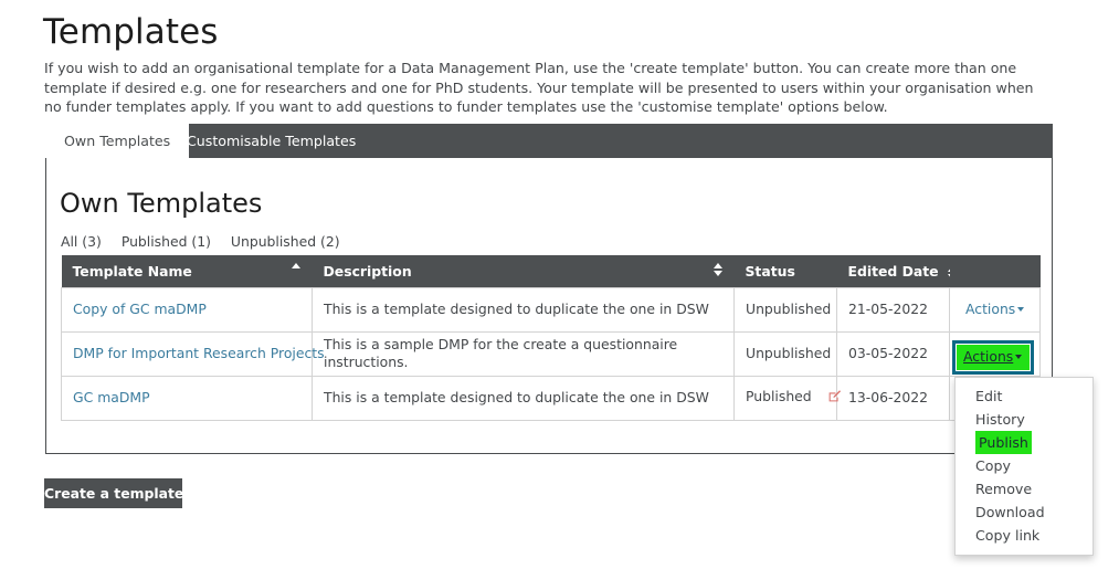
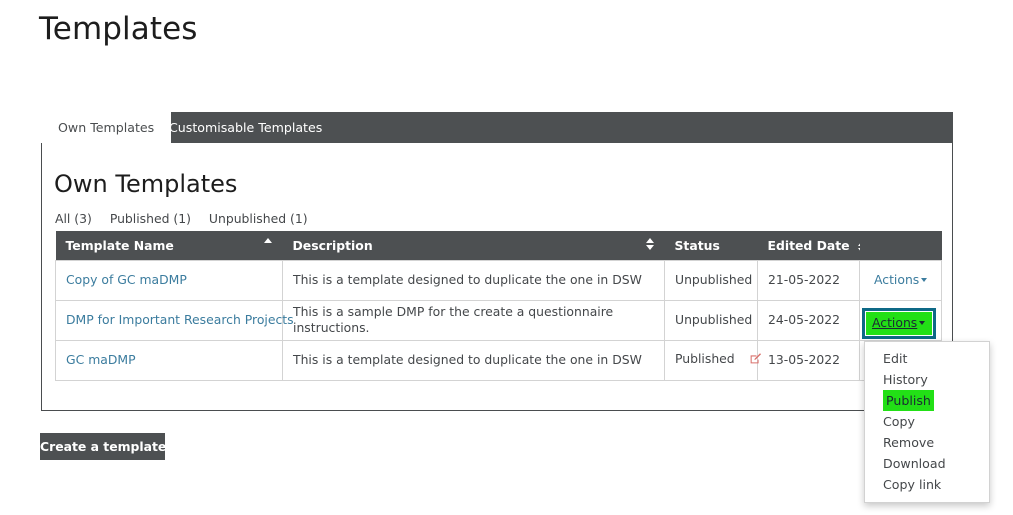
  Templates
- If you wish to add an organisational template for a Data Management Plan, use the 'create template' button. You can create more than one template if desired e.g. one for researchers and one for PhD students. Your template will be presented to users within your organisation when no funder templates apply. If you want to add questions to funder templates use the 'customise template' options below.
  Own Templates
  Customisable Templates
  Own Templates
- All (3) Published (1) Unpublished (2)
+ All (3) Published (1) Unpublished (1)
  Template Name	Description	Status	Edited Date
  Copy of GC maDMP	This is a template designed to duplicate the one in DSW	Unpublished	21-05-2022	Actions
- DMP for Important Research Projects	This is a sample DMP for the create a questionnaire instructions.	Unpublished	03-05-2022
+ DMP for Important Research Projects	This is a sample DMP for the create a questionnaire instructions.	Unpublished	24-05-2022
- GC maDMP	This is a template designed to duplicate the one in DSW	Published	13-06-2022
+ GC maDMP	This is a template designed to duplicate the one in DSW	Published	13-05-2022
  Actions
  Edit
  History
  Publish
  Copy
  Remove
  Download
  Copy link
  Create a template
